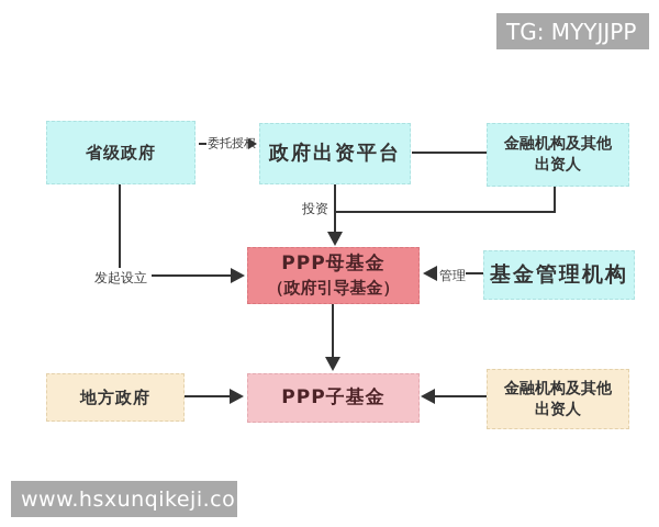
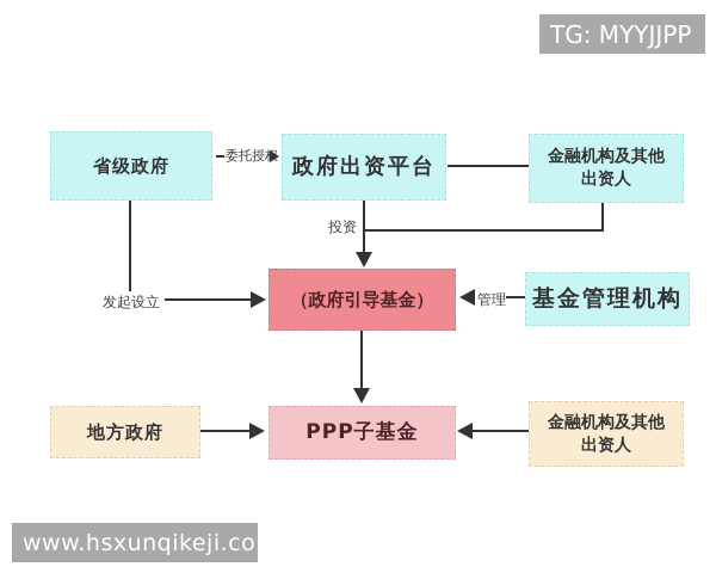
  TG: MYYJJPP
  www.hsxunqikeji.com
  省级政府
  政府出资平台
  金融机构及其他出资人
- PPP母基金
  （政府引导基金）
  基金管理机构
  地方政府
  PPP子基金
  金融机构及其他出资人
  委托授权
  投资
  发起设立
  管理
